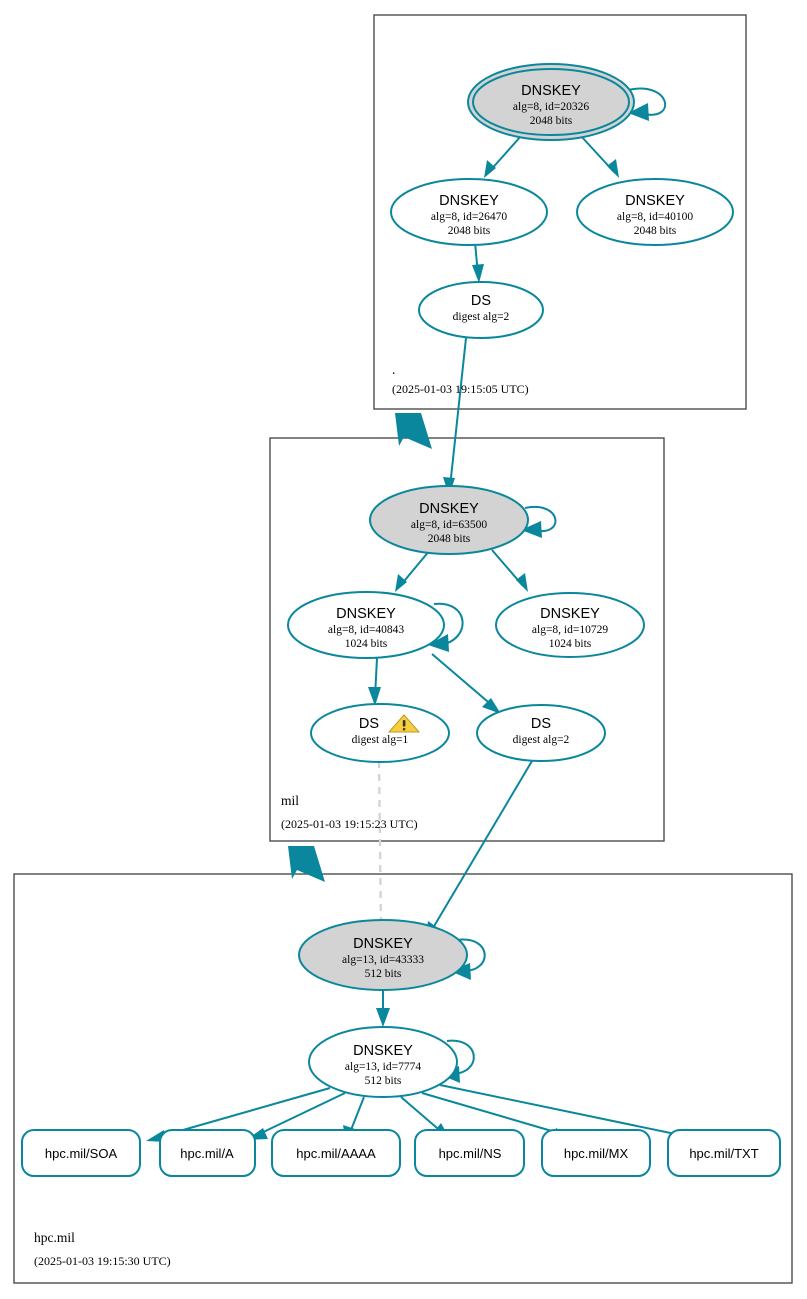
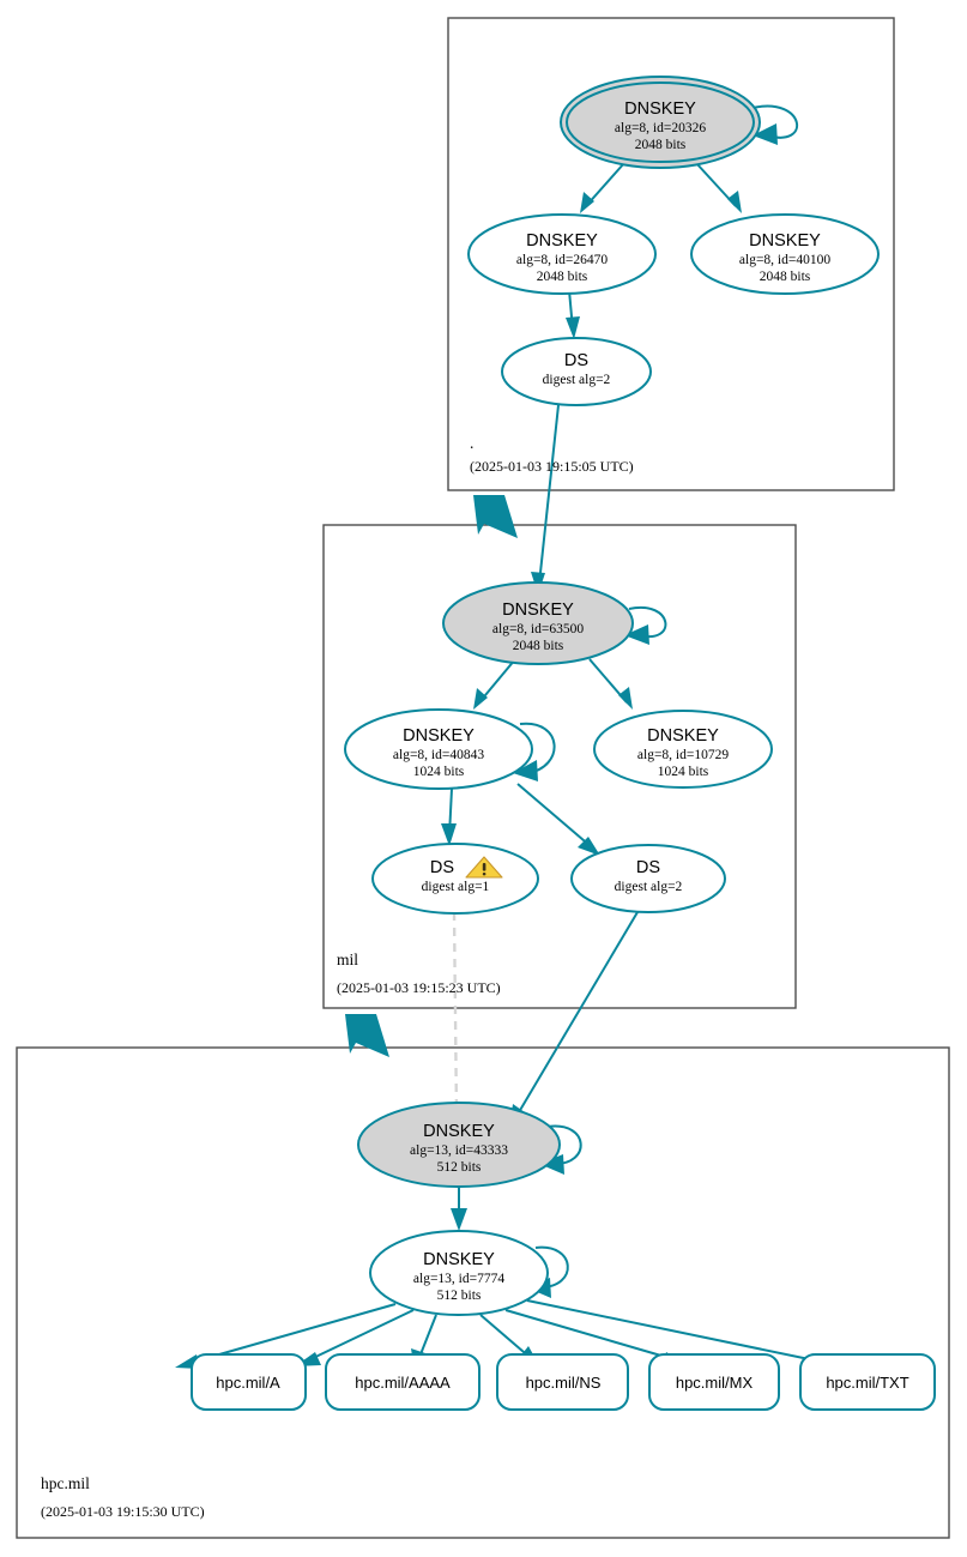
  DNSKEY
  alg=8, id=20326
  2048 bits
  DNSKEY
  alg=8, id=26470
  2048 bits
  DNSKEY
  alg=8, id=40100
  2048 bits
  DS
  digest alg=2
  .
  (2025-01-03 19:15:05 UTC)
  DNSKEY
  alg=8, id=63500
  2048 bits
  DNSKEY
  alg=8, id=40843
  1024 bits
  DNSKEY
  alg=8, id=10729
  1024 bits
  DS
  digest alg=1
  DS
  digest alg=2
  mil
  (2025-01-03 19:15:23 UTC)
  DNSKEY
  alg=13, id=43333
  512 bits
  DNSKEY
  alg=13, id=7774
  512 bits
- hpc.mil/SOA
  hpc.mil/A
  hpc.mil/AAAA
  hpc.mil/NS
  hpc.mil/MX
  hpc.mil/TXT
  hpc.mil
  (2025-01-03 19:15:30 UTC)
